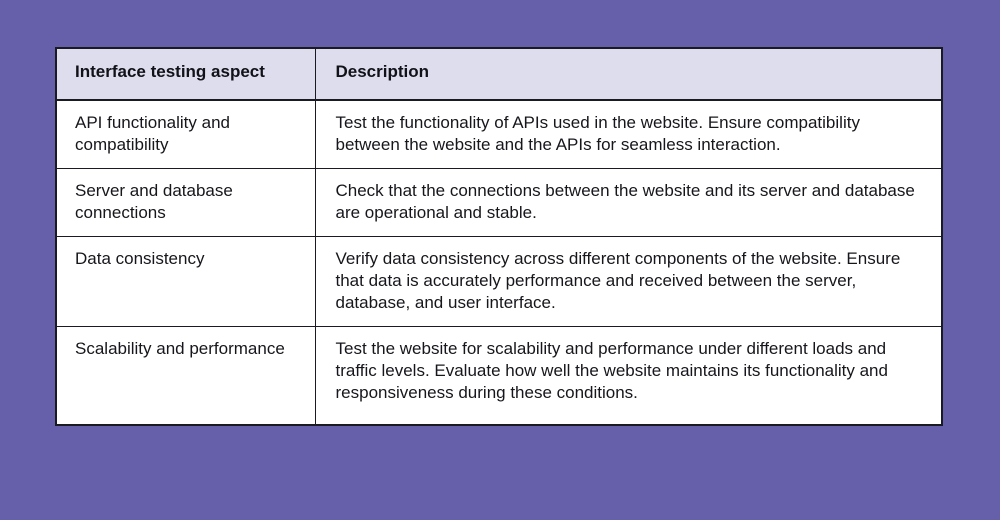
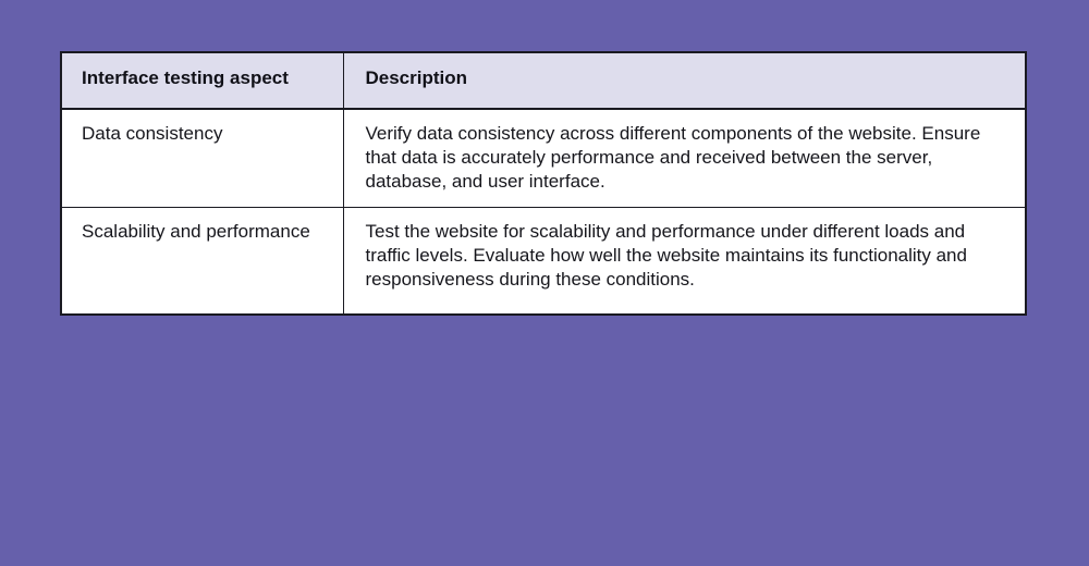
  Interface testing aspect	Description
- API functionality and compatibility	Test the functionality of APIs used in the website. Ensure compatibility between the website and the APIs for seamless interaction.
- Server and database connections	Check that the connections between the website and its server and database are operational and stable.
  Data consistency	Verify data consistency across different components of the website. Ensure that data is accurately performance and received between the server, database, and user interface.
  Scalability and performance	Test the website for scalability and performance under different loads and traffic levels. Evaluate how well the website maintains its functionality and responsiveness during these conditions.
